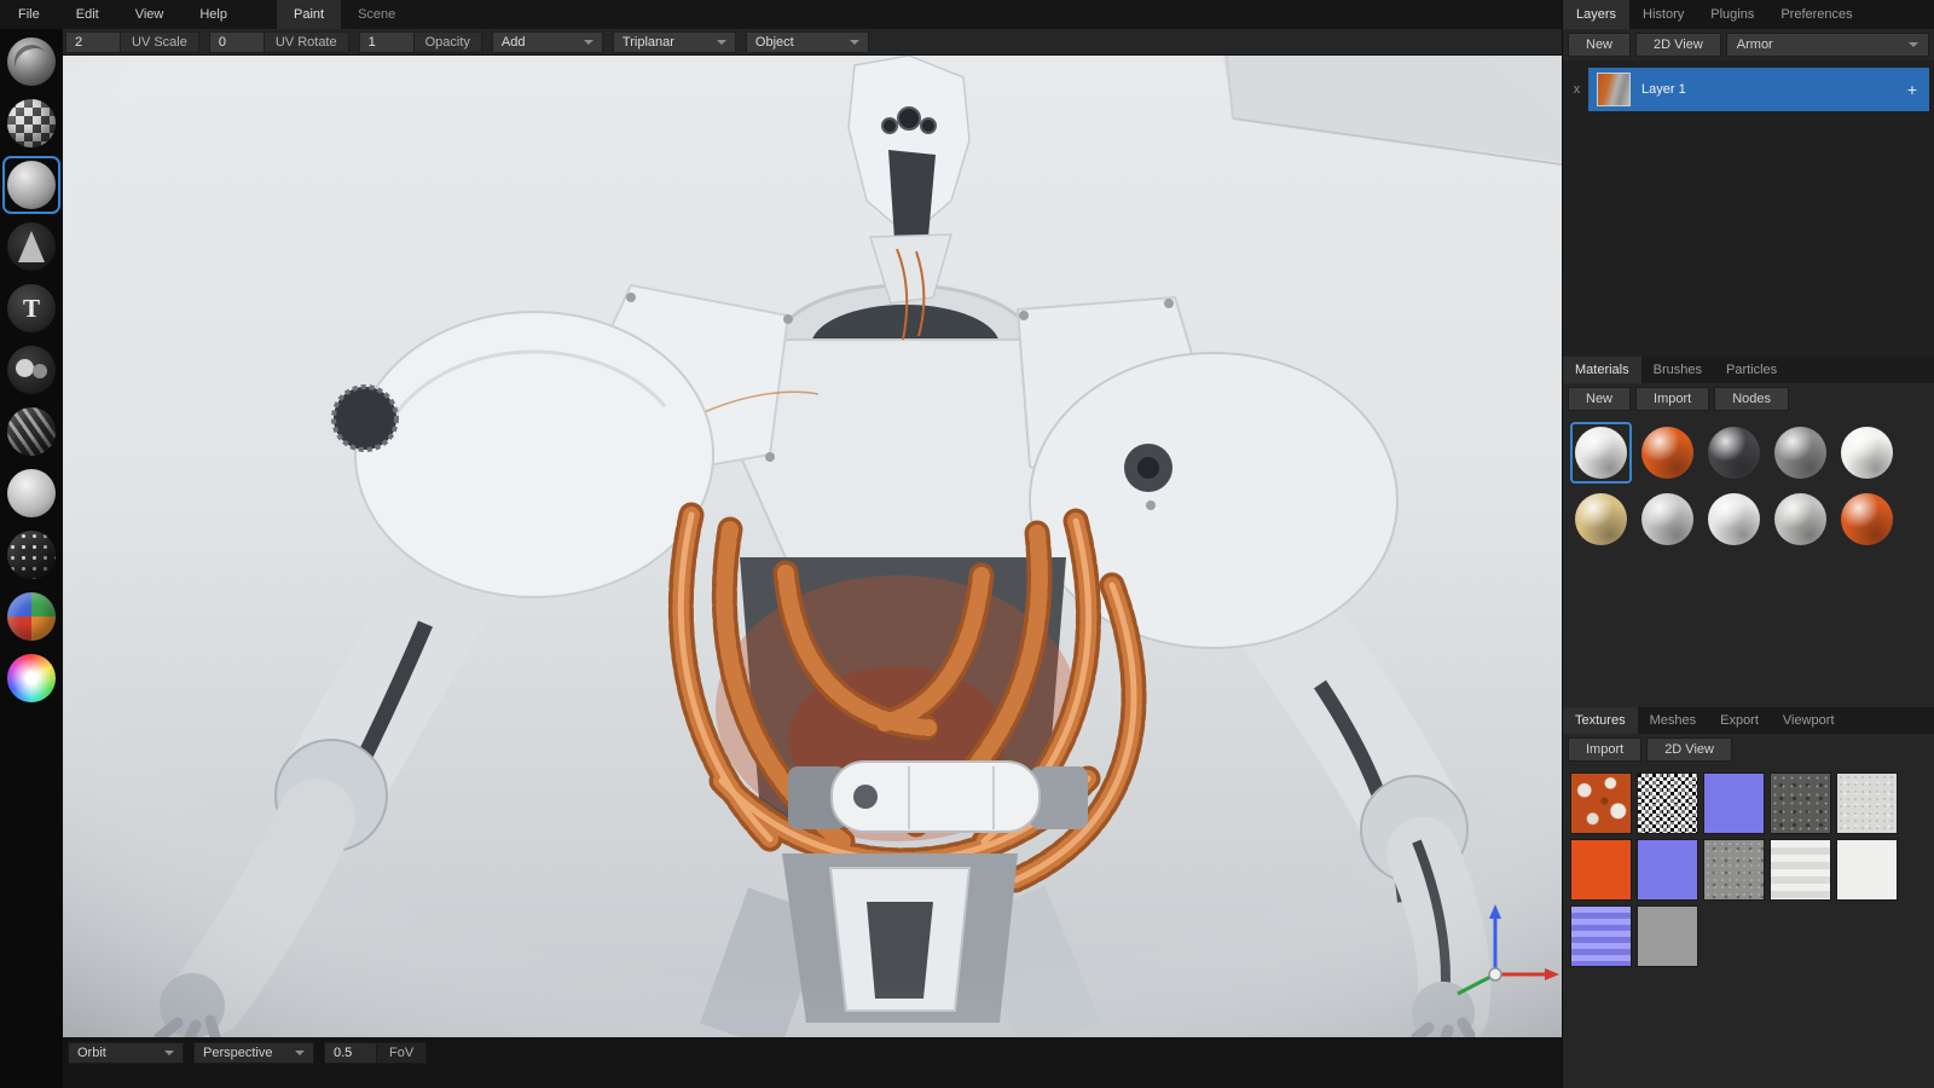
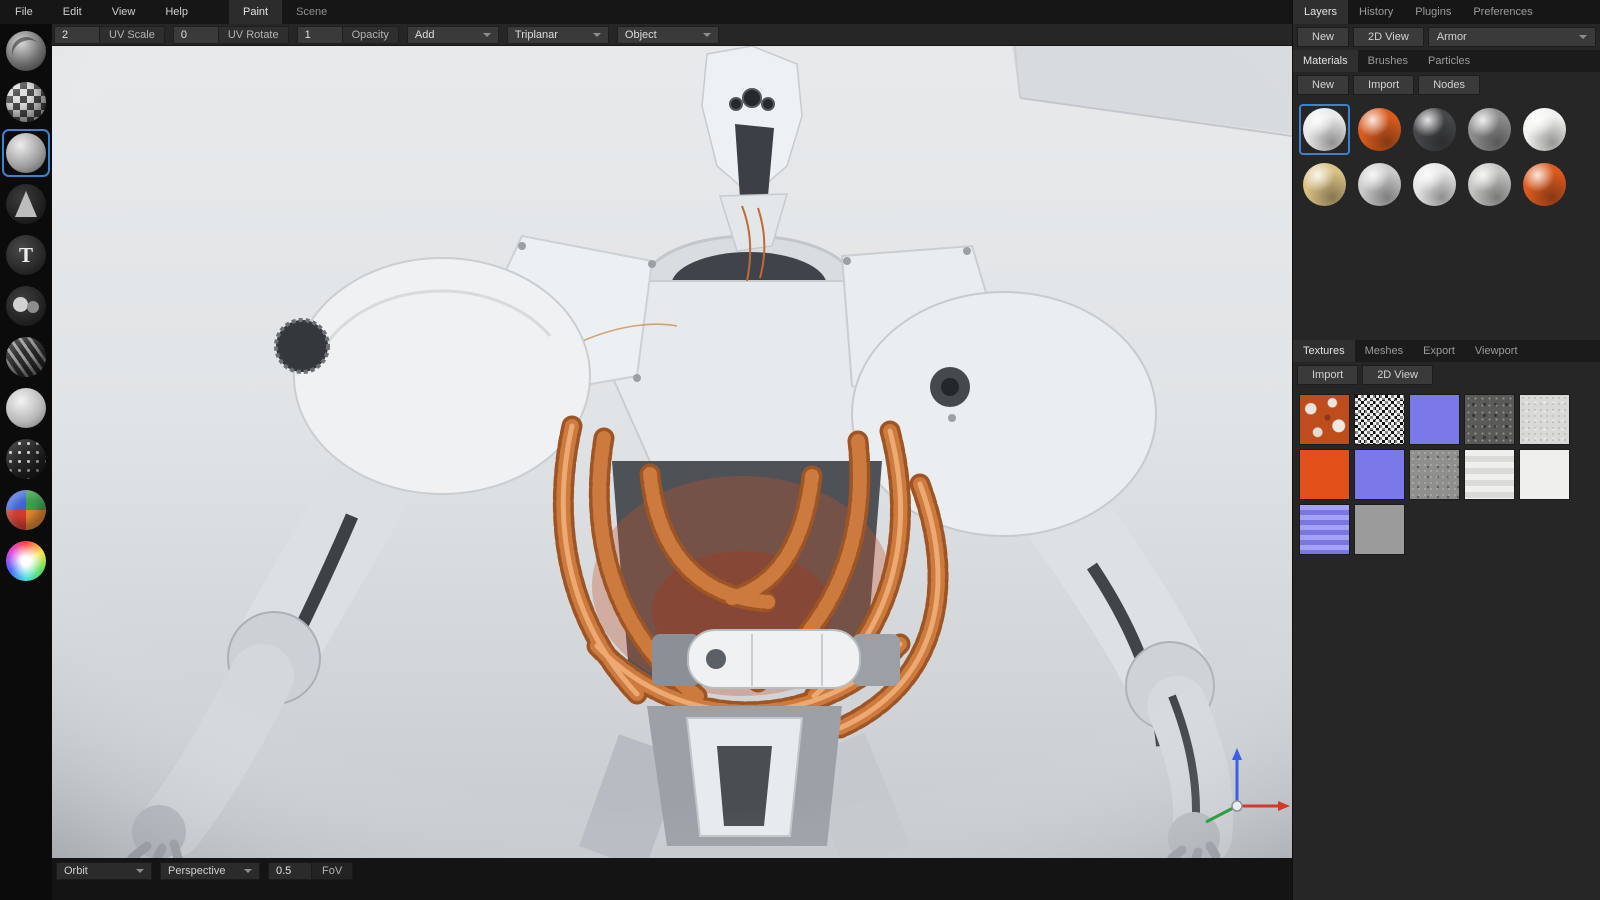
  File
  Edit
  View
  Help
  Paint
  Scene
  2
  UV Scale
  0
  UV Rotate
  1
  Opacity
  Add
  Triplanar
  Object
  T
  Orbit
  Perspective
  0.5
  FoV
  Layers
  History
  Plugins
  Preferences
  New
  2D View
  Armor
- x
- Layer 1
- +
  Materials
  Brushes
  Particles
  New
  Import
  Nodes
  Textures
  Meshes
  Export
  Viewport
  Import
  2D View
